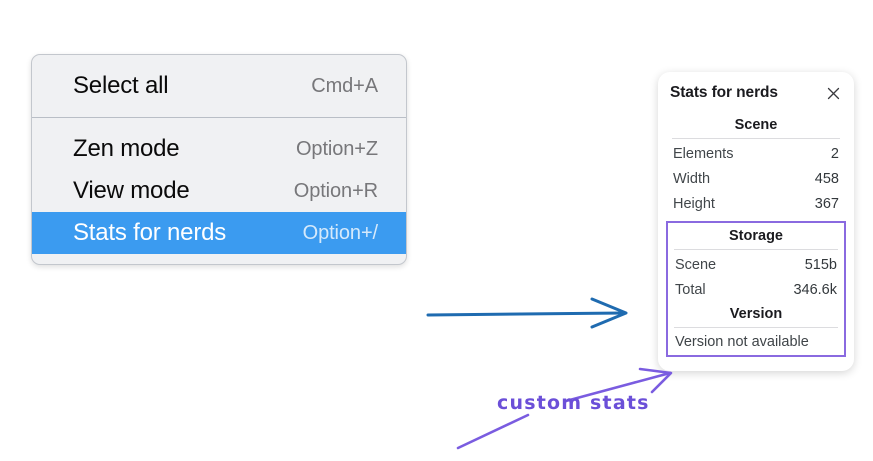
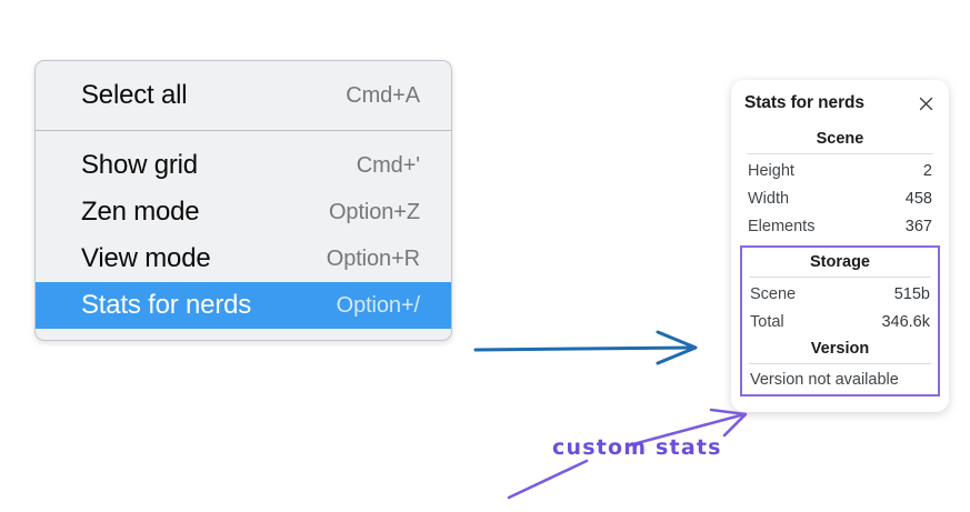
  Select all
  Cmd+A
+ Show grid
+ Cmd+'
  Zen mode
  Option+Z
  View mode
  Option+R
  Stats for nerds
  Option+/
  Stats for nerds
  Scene
- Elements
+ Height
  2
  Width
  458
- Height
+ Elements
  367
  Storage
  Scene
  515b
  Total
  346.6k
  Version
  Version not available
  custom stats
